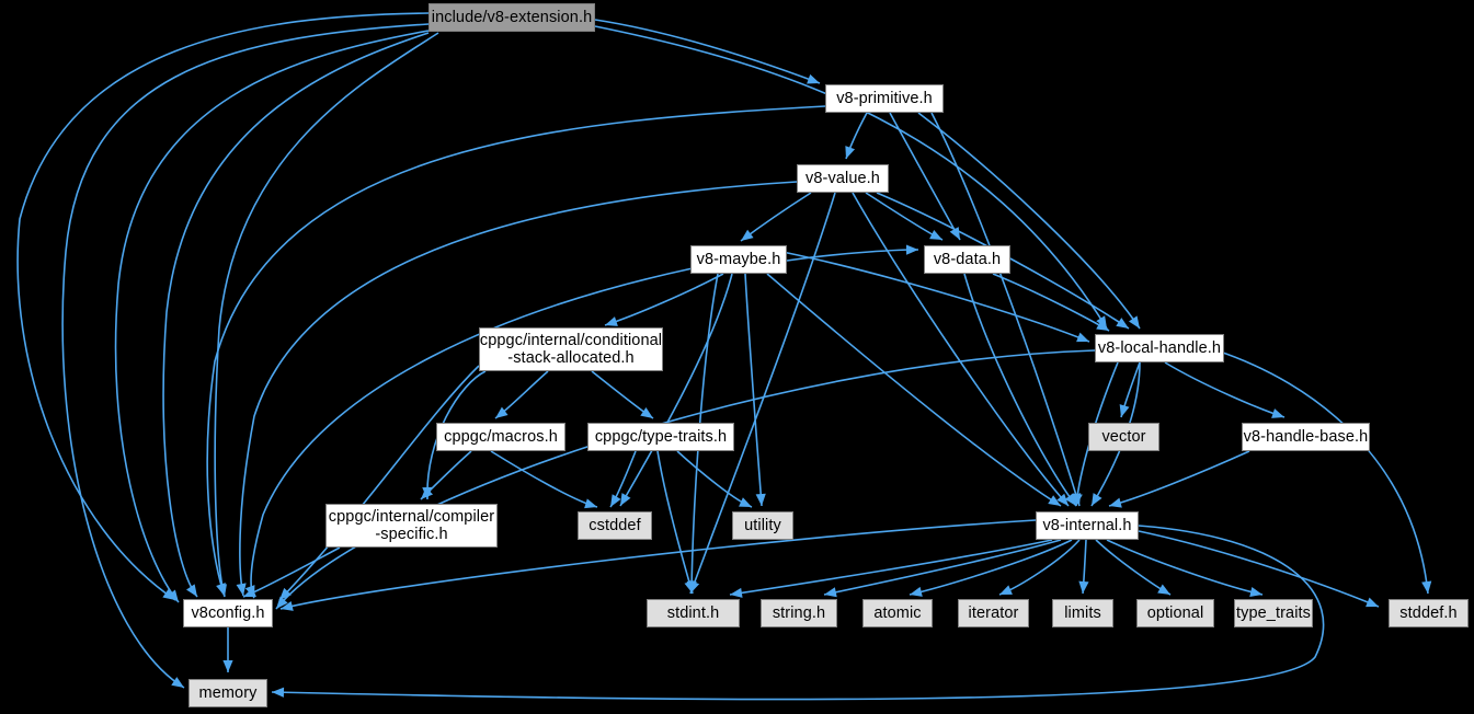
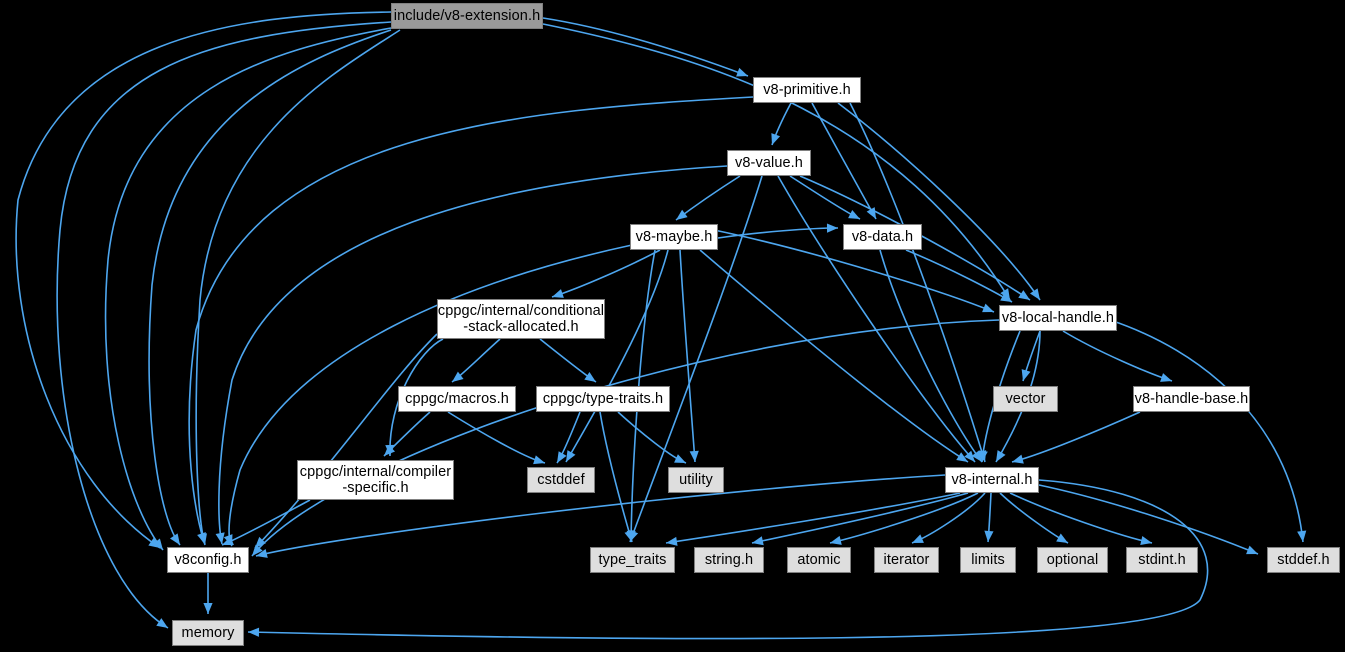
  include/v8-extension.h
  v8-primitive.h
  v8-value.h
  v8-maybe.h
  v8-data.h
  v8-local-handle.h
  cppgc/internal/conditional
  -stack-allocated.h
  cppgc/macros.h
  cppgc/type-traits.h
  vector
  v8-handle-base.h
  cppgc/internal/compiler
  -specific.h
  cstddef
  utility
  v8-internal.h
  v8config.h
- stdint.h
+ type_traits
  string.h
  atomic
  iterator
  limits
  optional
- type_traits
+ stdint.h
  stddef.h
  memory
